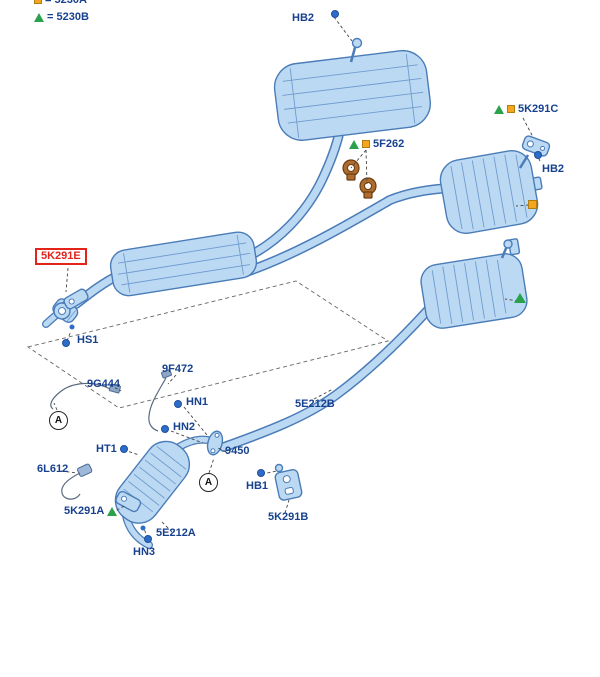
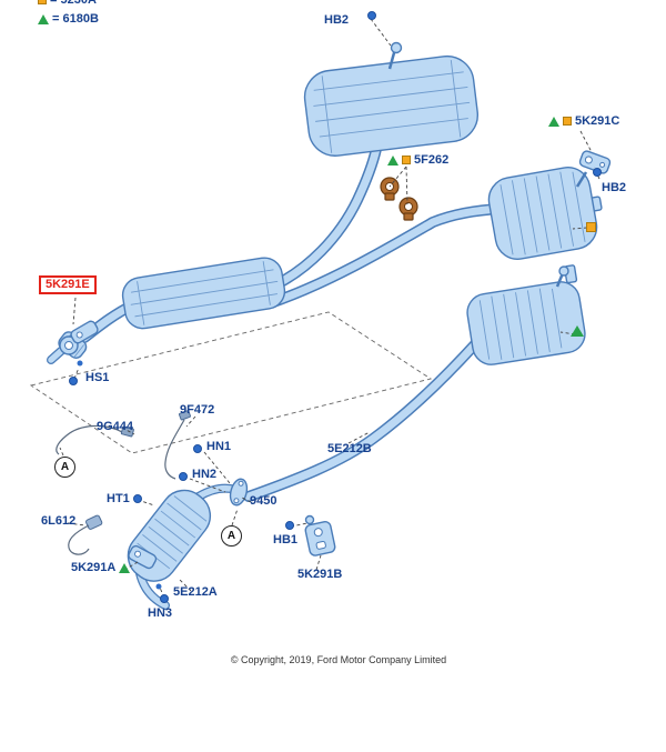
  = 5230A
- = 5230B
+ = 6180B
  HB2
  5F262
  5K291C
  HB2
  5K291E
  HS1
  9G444
  9F472
  A
  A
  HN1
  HN2
  HT1
  9450
  6L612
  5K291A
  HN3
  5E212A
  HB1
  5K291B
  5E212B
+ © Copyright, 2019, Ford Motor Company Limited
